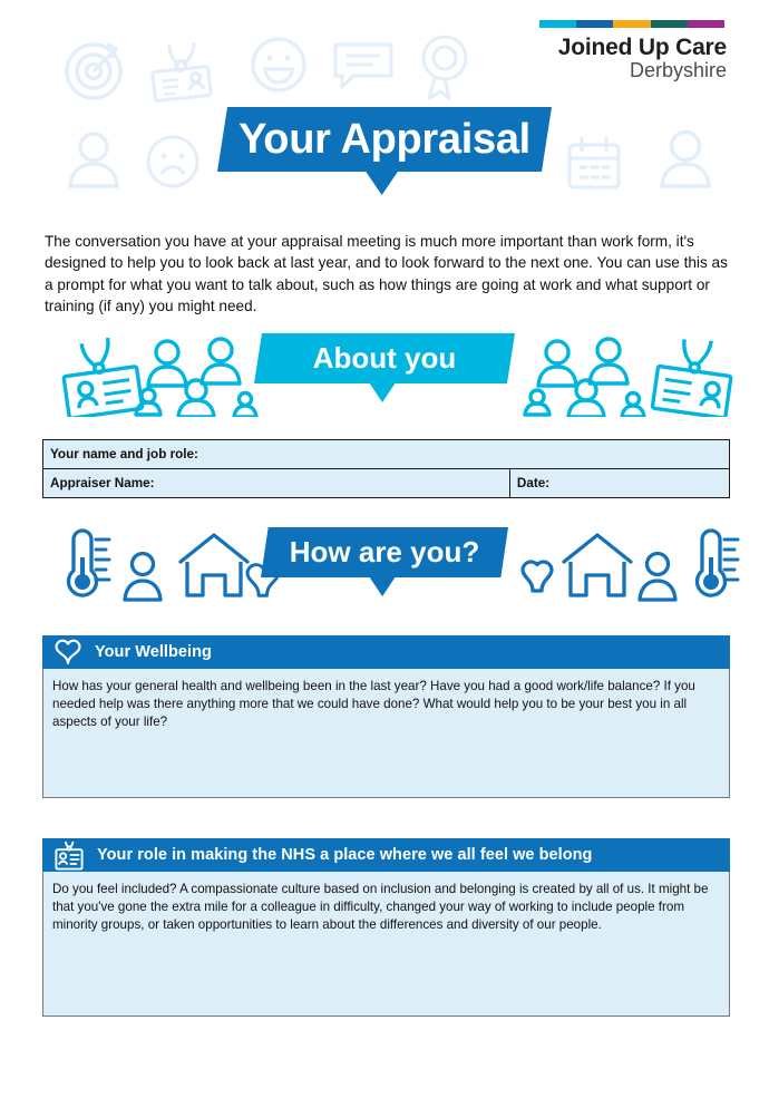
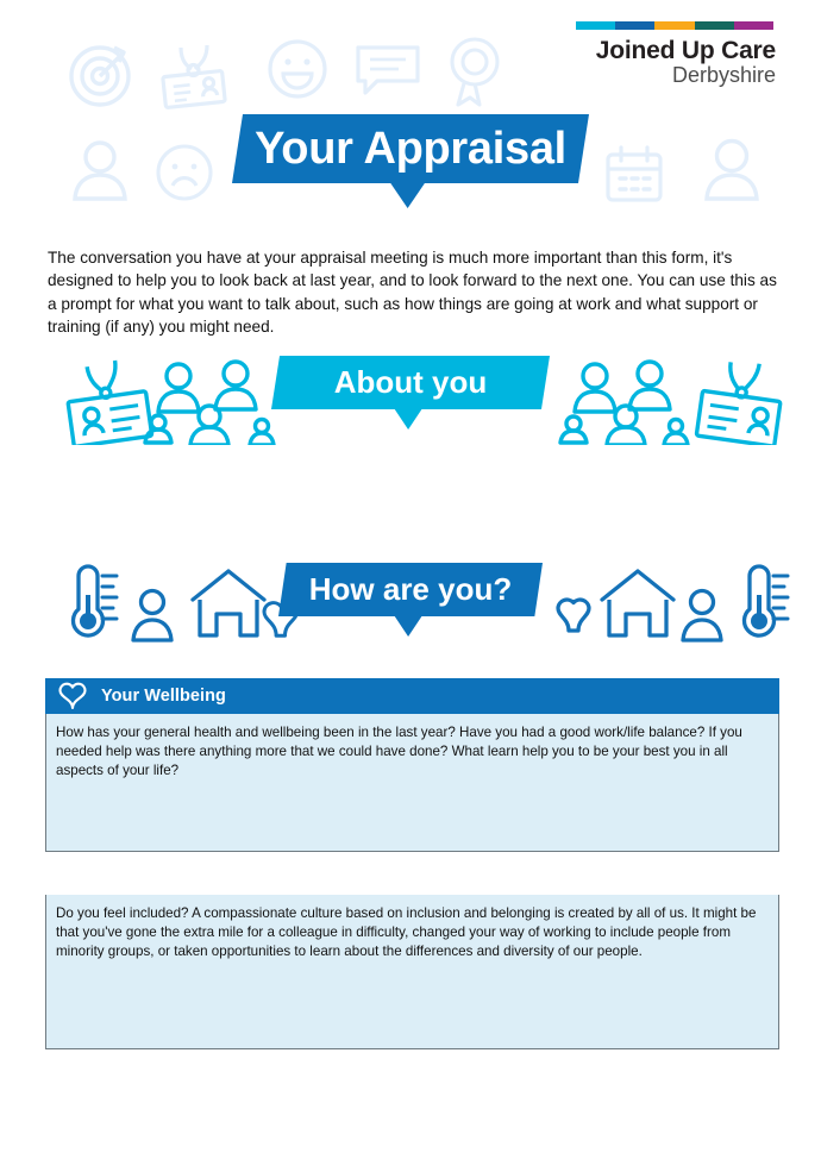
  Joined Up Care
  Derbyshire
  Your Appraisal
- The conversation you have at your appraisal meeting is much more important than work form, it's designed to help you to look back at last year, and to look forward to the next one. You can use this as a prompt for what you want to talk about, such as how things are going at work and what support or training (if any) you might need.
+ The conversation you have at your appraisal meeting is much more important than this form, it's designed to help you to look back at last year, and to look forward to the next one. You can use this as a prompt for what you want to talk about, such as how things are going at work and what support or training (if any) you might need.
  About you
- Your name and job role:
- Appraiser Name:	Date:
  How are you?
  Your Wellbeing
- How has your general health and wellbeing been in the last year? Have you had a good work/life balance? If you needed help was there anything more that we could have done? What would help you to be your best you in all aspects of your life?
+ How has your general health and wellbeing been in the last year? Have you had a good work/life balance? If you needed help was there anything more that we could have done? What learn help you to be your best you in all aspects of your life?
- Your role in making the NHS a place where we all feel we belong
  Do you feel included? A compassionate culture based on inclusion and belonging is created by all of us. It might be that you've gone the extra mile for a colleague in difficulty, changed your way of working to include people from minority groups, or taken opportunities to learn about the differences and diversity of our people.
